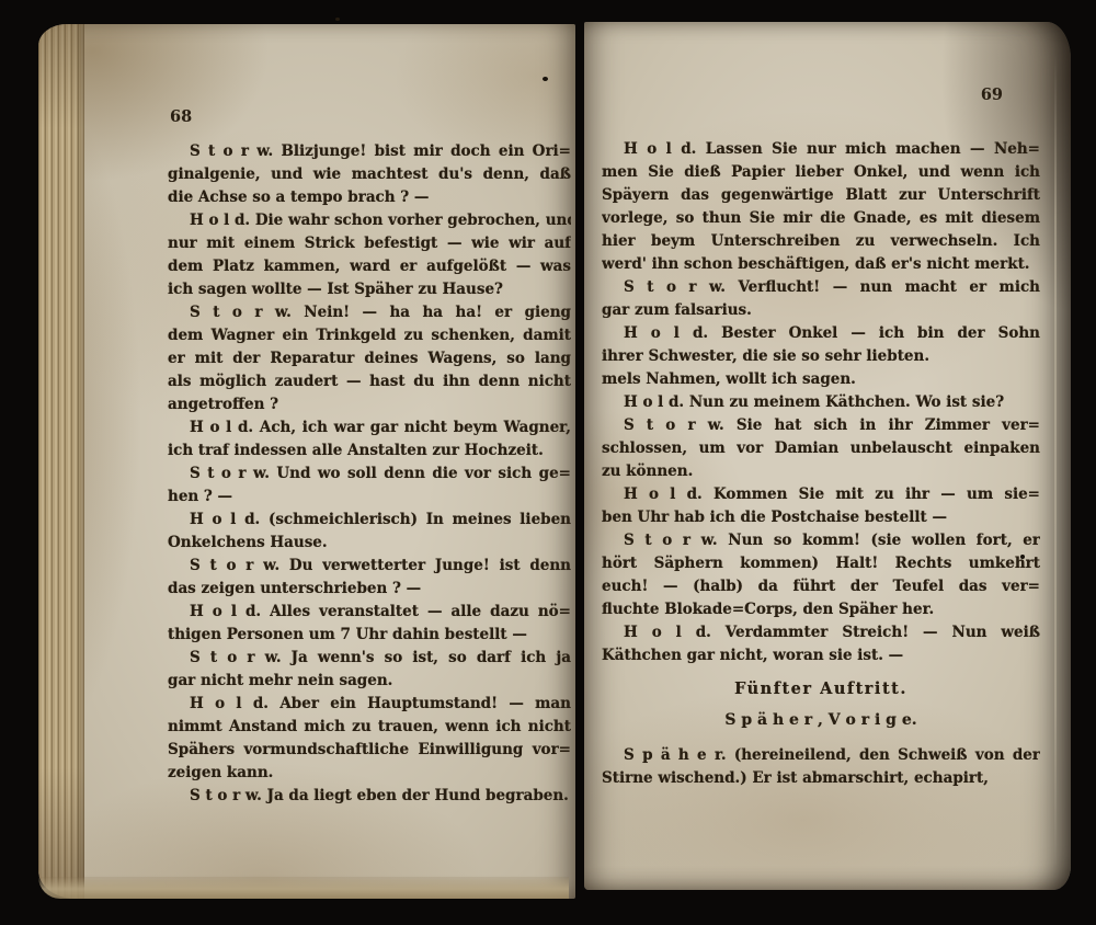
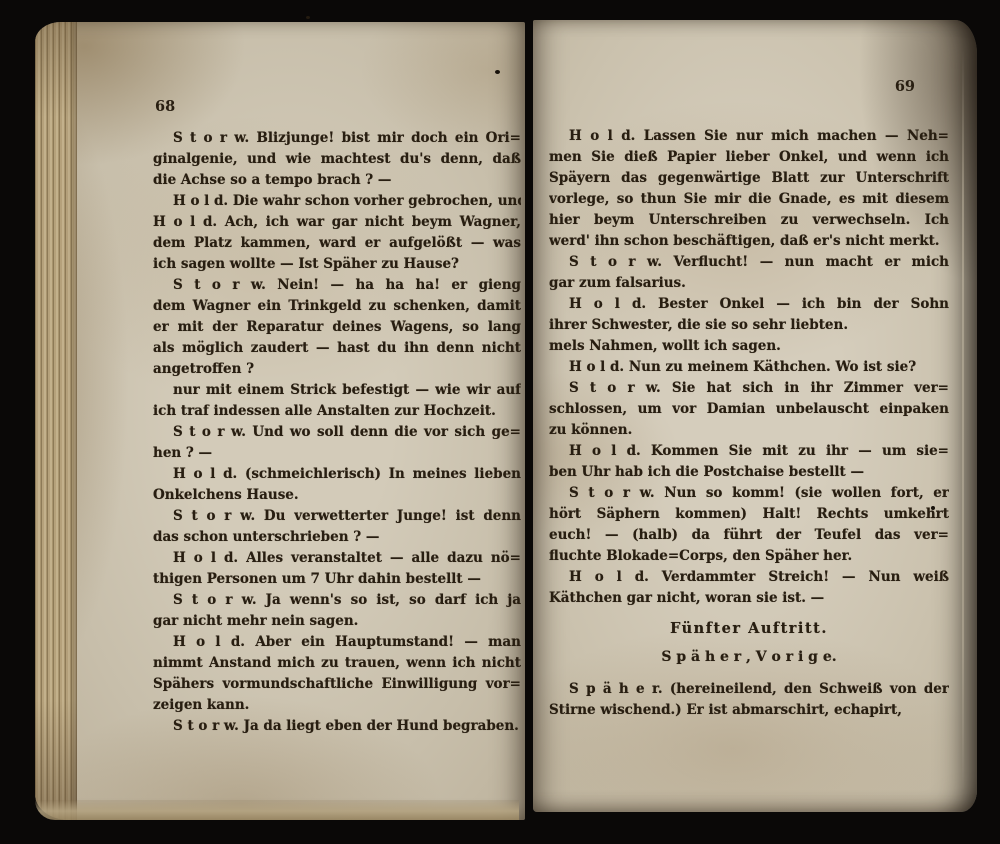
  68
  S t o r w. Blizjunge! bist mir doch ein Ori=
  ginalgenie, und wie machtest du's denn, daß
  die Achse so a tempo brach ? —
  H o l d. Die wahr schon vorher gebrochen, un
- nur mit einem Strick befestigt — wie wir auf
+ H o l d. Ach, ich war gar nicht beym Wagner,
  dem Platz kammen, ward er aufgelößt — was
  ich sagen wollte — Ist Späher zu Hause?
  S t o r w. Nein! — ha ha ha! er gieng
  dem Wagner ein Trinkgeld zu schenken, damit
  er mit der Reparatur deines Wagens, so lang
  als möglich zaudert — hast du ihn denn nicht
  angetroffen ?
- H o l d. Ach, ich war gar nicht beym Wagner,
+ nur mit einem Strick befestigt — wie wir auf
  ich traf indessen alle Anstalten zur Hochzeit.
  S t o r w. Und wo soll denn die vor sich ge=
  hen ? —
  H o l d. (schmeichlerisch) In meines lieben
  Onkelchens Hause.
  S t o r w. Du verwetterter Junge! ist denn
- das zeigen unterschrieben ? —
+ das schon unterschrieben ? —
  H o l d. Alles veranstaltet — alle dazu nö=
  thigen Personen um 7 Uhr dahin bestellt —
  S t o r w. Ja wenn's so ist, so darf ich ja
  gar nicht mehr nein sagen.
  H o l d. Aber ein Hauptumstand! — man
  nimmt Anstand mich zu trauen, wenn ich nicht
  Spähers vormundschaftliche Einwilligung vor=
  zeigen kann.
  S t o r w. Ja da liegt eben der Hund begraben.
  69
  H o l d. Lassen Sie nur mich machen — Neh=
  men Sie dieß Papier lieber Onkel, und wenn ich
  Späyern das gegenwärtige Blatt zur Unterschrift
  vorlege, so thun Sie mir die Gnade, es mit diesem
  hier beym Unterschreiben zu verwechseln. Ich
  werd' ihn schon beschäftigen, daß er's nicht merkt.
  S t o r w. Verflucht! — nun macht er mich
  gar zum falsarius.
  H o l d. Bester Onkel — ich bin der Sohn
  ihrer Schwester, die sie so sehr liebten.
  mels Nahmen, wollt ich sagen.
  H o l d. Nun zu meinem Käthchen. Wo ist sie?
  S t o r w. Sie hat sich in ihr Zimmer ver=
  schlossen, um vor Damian unbelauscht einpaken
  zu können.
  H o l d. Kommen Sie mit zu ihr — um sie=
  ben Uhr hab ich die Postchaise bestellt —
  S t o r w. Nun so komm! (sie wollen fort, er
  hört Säphern kommen) Halt! Rechts umkehrt
  euch! — (halb) da führt der Teufel das ver=
  fluchte Blokade=Corps, den Späher her.
  H o l d. Verdammter Streich! — Nun weiß
  Käthchen gar nicht, woran sie ist. —
  Fünfter Auftritt.
  S p ä h e r , V o r i g e.
  S p ä h e r. (hereineilend, den Schweiß von der
  Stirne wischend.) Er ist abmarschirt, echapirt,
